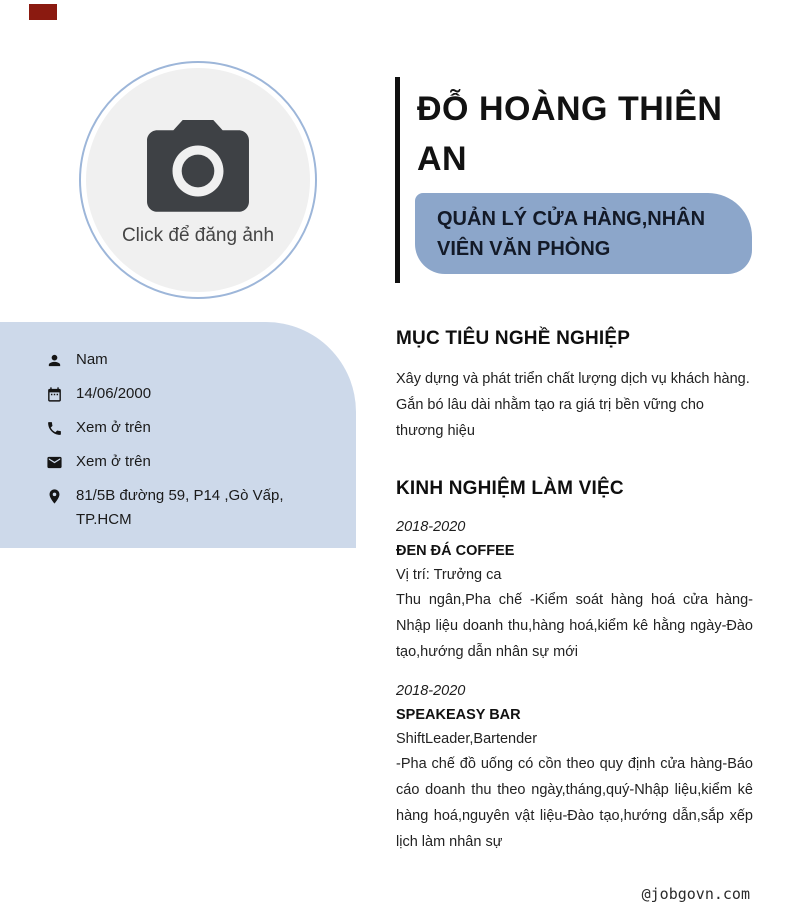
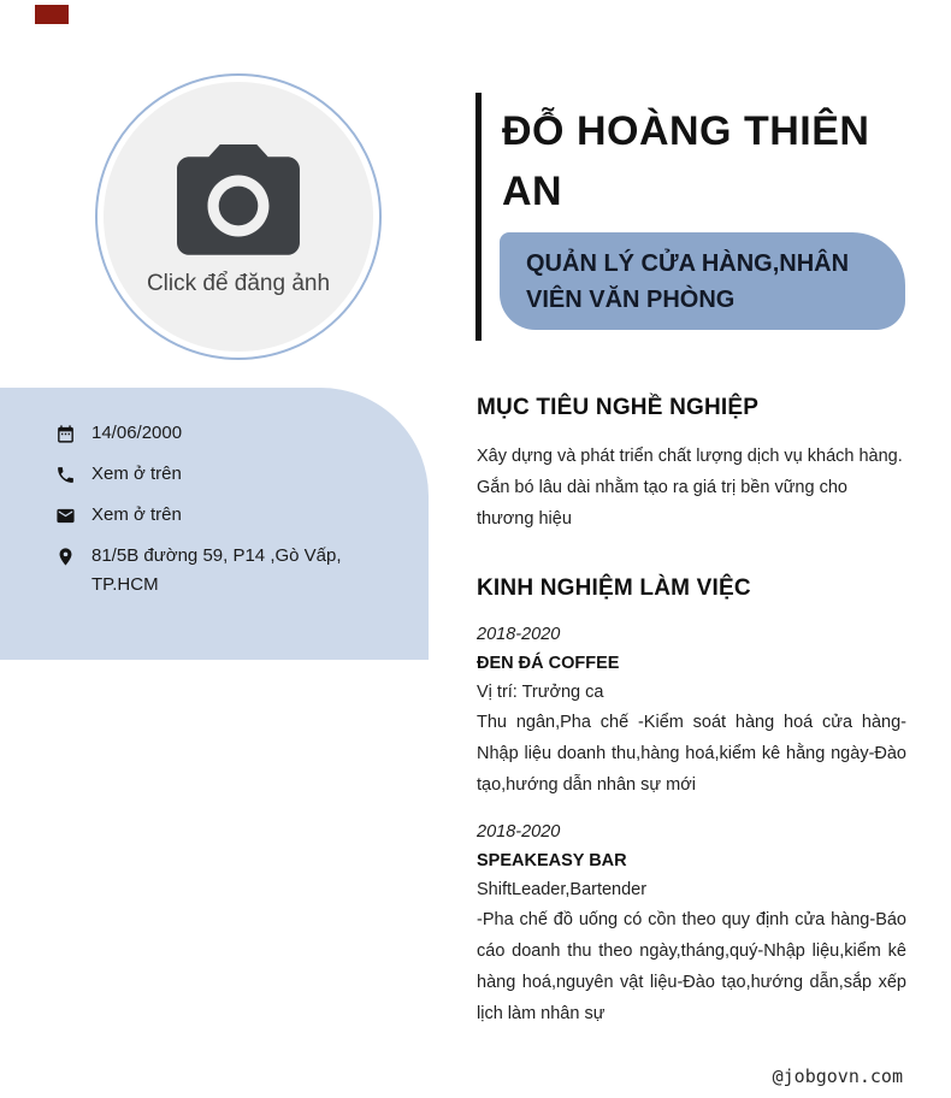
  Click để đăng ảnh
  ĐỖ HOÀNG THIÊN AN
  QUẢN LÝ CỬA HÀNG,NHÂN VIÊN VĂN PHÒNG
- Nam
  14/06/2000
  Xem ở trên
  Xem ở trên
  81/5B đường 59, P14 ,Gò Vấp, TP.HCM
  MỤC TIÊU NGHỀ NGHIỆP
  Xây dựng và phát triển chất lượng dịch vụ khách hàng. Gắn bó lâu dài nhằm tạo ra giá trị bền vững cho thương hiệu
  KINH NGHIỆM LÀM VIỆC
  2018-2020
  ĐEN ĐÁ COFFEE
  Vị trí: Trưởng ca
  Thu ngân,Pha chế -Kiểm soát hàng hoá cửa hàng-Nhập liệu doanh thu,hàng hoá,kiểm kê hằng ngày-Đào tạo,hướng dẫn nhân sự mới
  2018-2020
  SPEAKEASY BAR
  ShiftLeader,Bartender
  -Pha chế đồ uống có cồn theo quy định cửa hàng-Báo cáo doanh thu theo ngày,tháng,quý-Nhập liệu,kiểm kê hàng hoá,nguyên vật liệu-Đào tạo,hướng dẫn,sắp xếp lịch làm nhân sự
  @jobgovn.com
